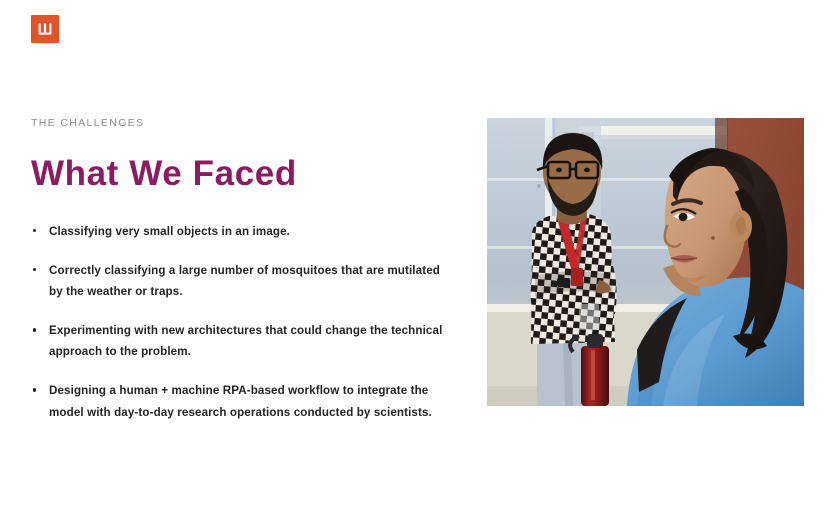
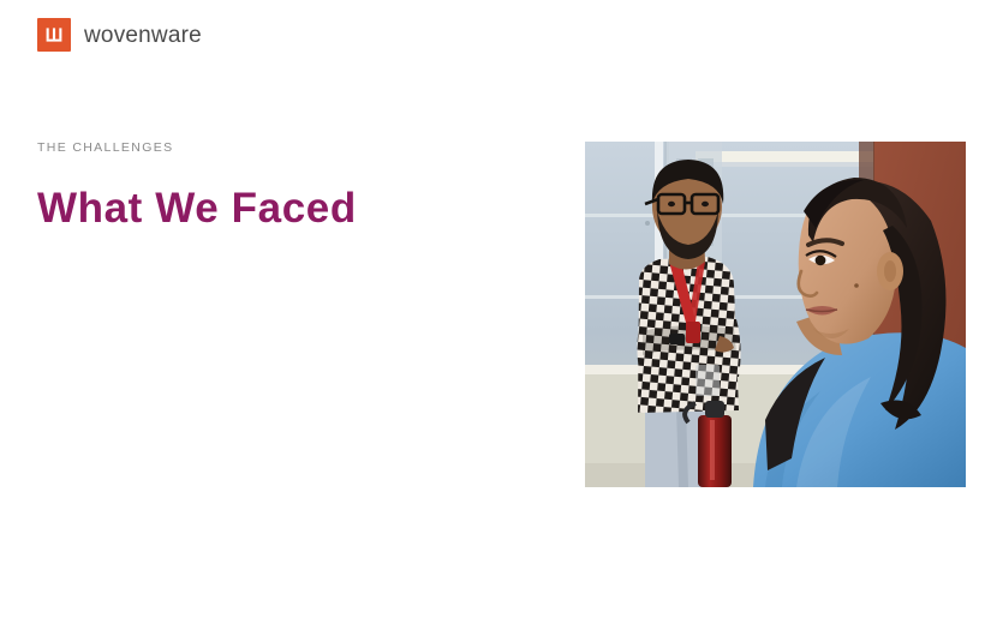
+ wovenware
  THE CHALLENGES
  What We Faced
- Classifying very small objects in an image.
- Correctly classifying a large number of mosquitoes that are mutilated by the weather or traps.
- Experimenting with new architectures that could change the technical approach to the problem.
- Designing a human + machine RPA-based workflow to integrate the model with day-to-day research operations conducted by scientists.
